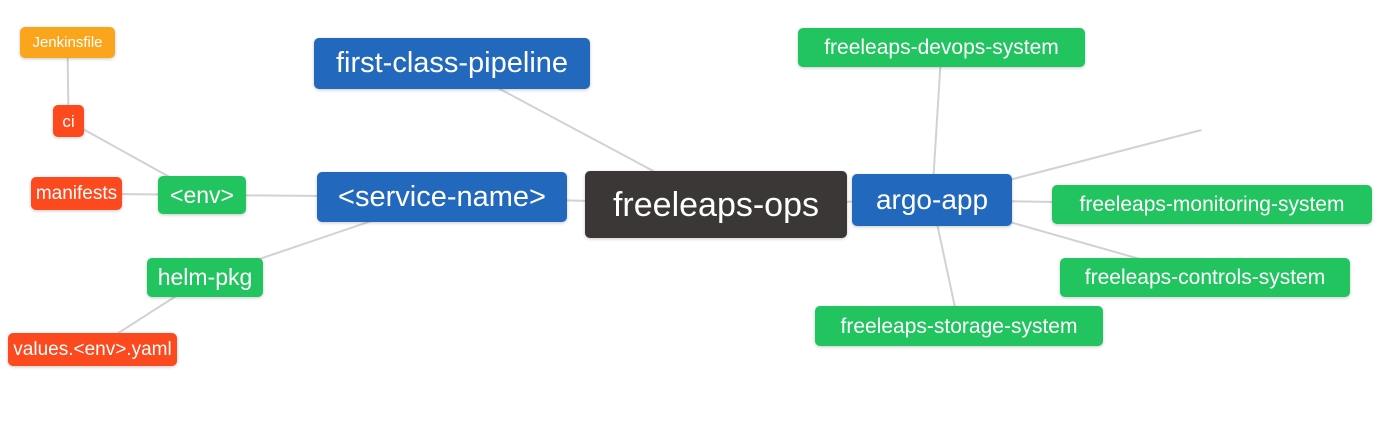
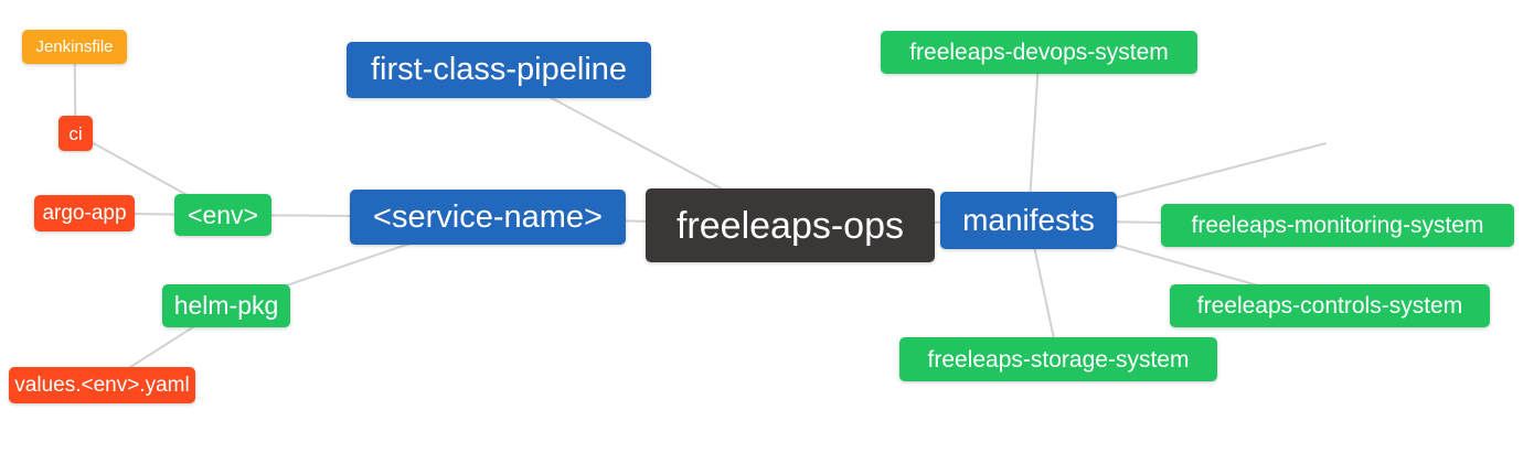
  Jenkinsfile
  ci
- manifests
+ argo-app
  <env>
  helm-pkg
  values.<env>.yaml
  first-class-pipeline
  <service-name>
  freeleaps-ops
- argo-app
+ manifests
  freeleaps-devops-system
  freeleaps-monitoring-system
  freeleaps-controls-system
  freeleaps-storage-system
